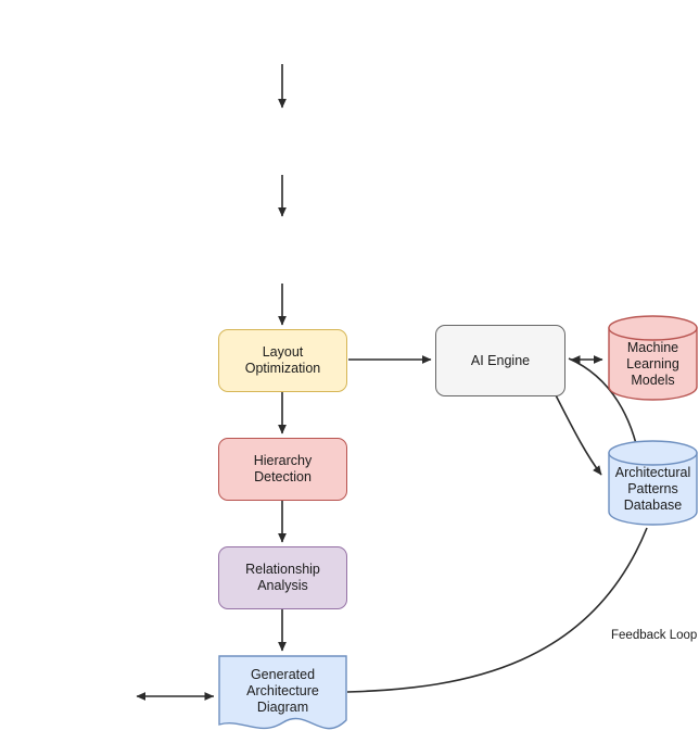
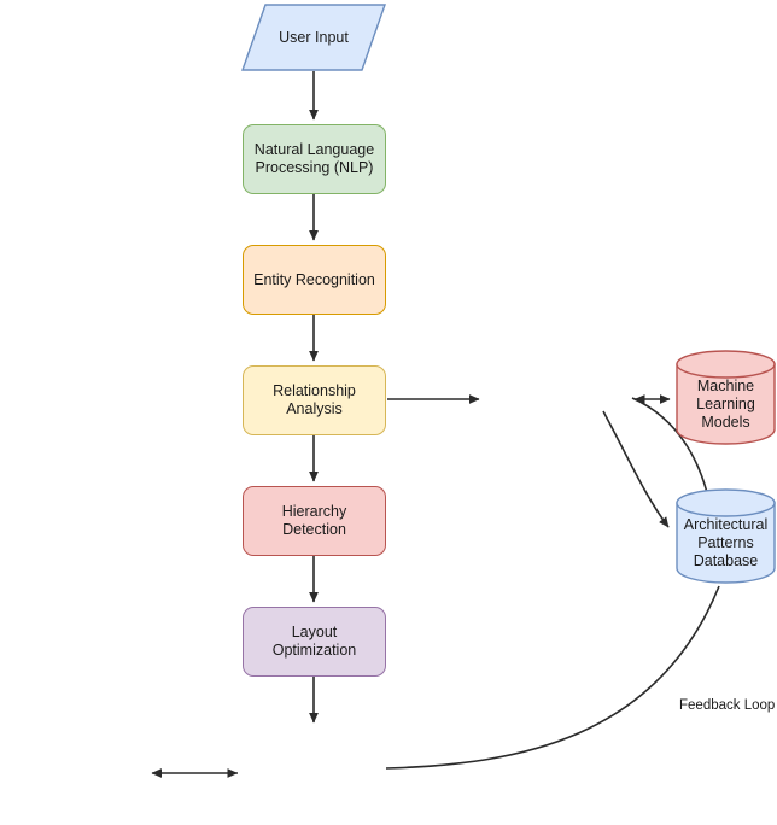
+ User Input
+ Natural Language
+ Processing (NLP)
+ Entity Recognition
- Layout Optimization
+ Relationship Analysis
  Hierarchy Detection
- Relationship Analysis
+ Layout Optimization
- Generated
- Architecture Diagram
- AI Engine
  Machine
  Learning
  Models
  Architectural
  Patterns
  Database
  Feedback Loop
